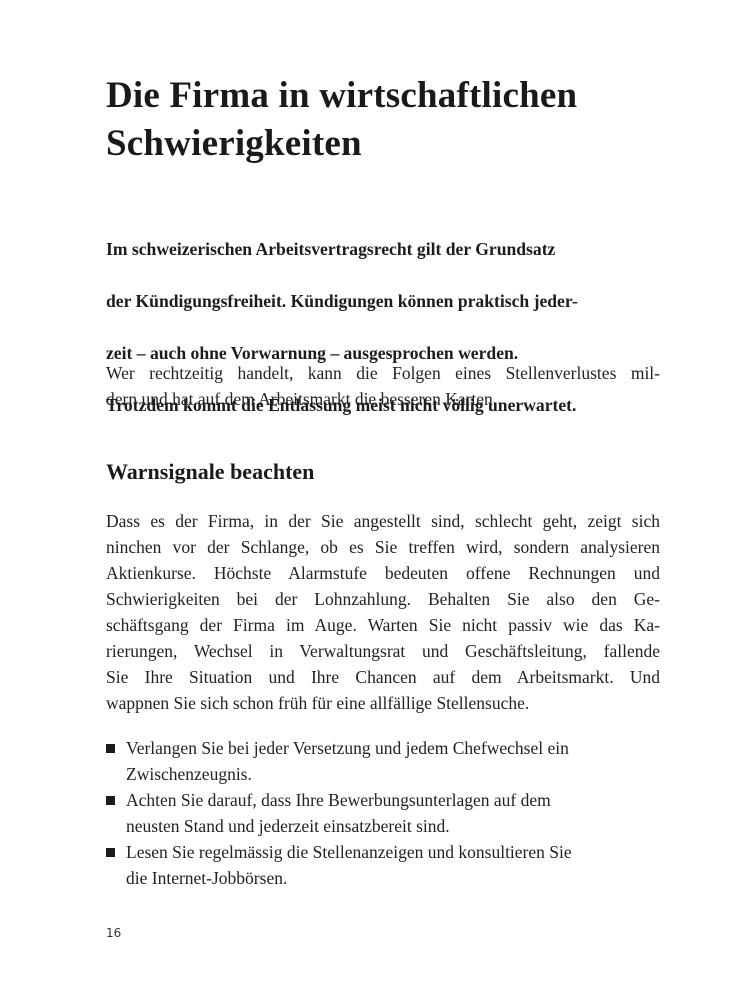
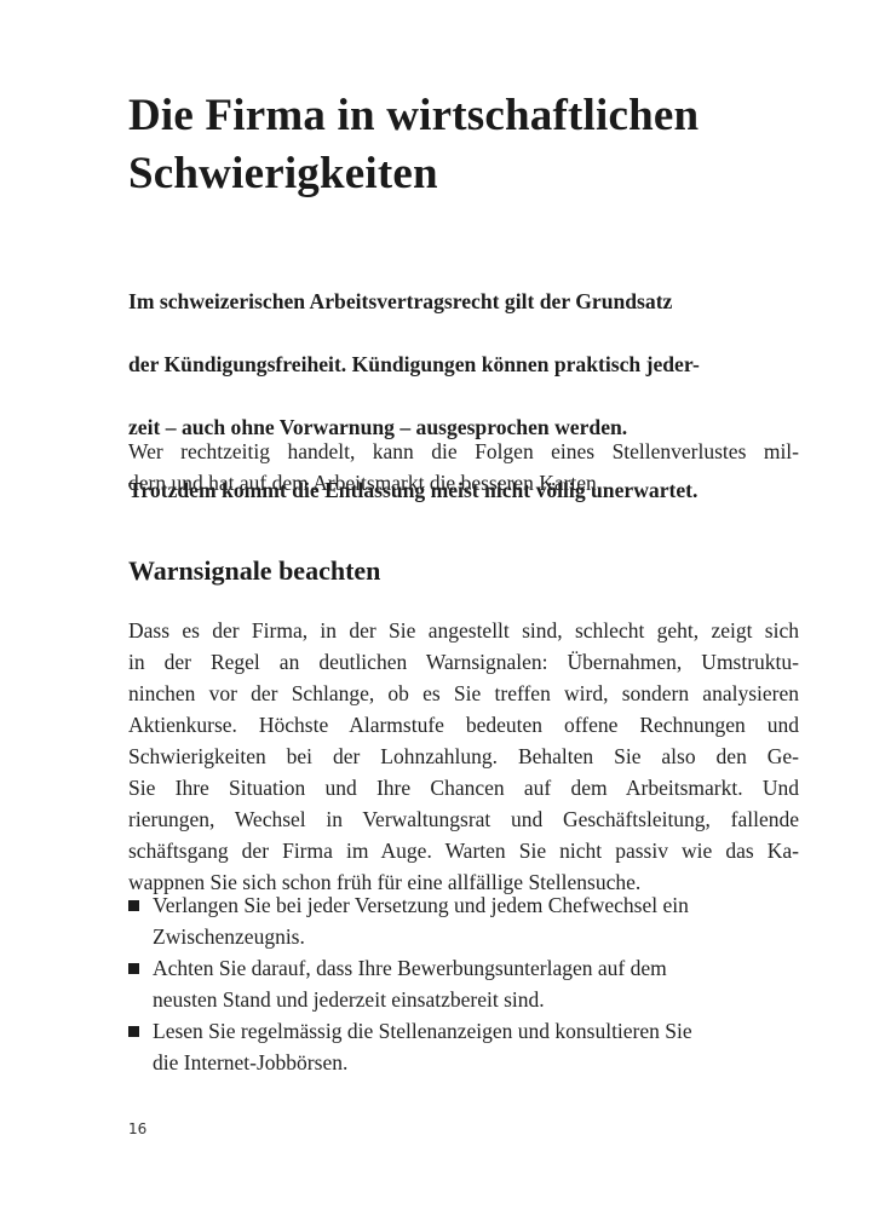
  Die Firma in wirtschaftlichen
  Schwierigkeiten
  Im schweizerischen Arbeitsvertragsrecht gilt der Grundsatz
  der Kündigungsfreiheit. Kündigungen können praktisch jeder-
  zeit – auch ohne Vorwarnung – ausgesprochen werden.
  Trotzdem kommt die Entlassung meist nicht völlig unerwartet.
  Wer rechtzeitig handelt, kann die Folgen eines Stellenverlustes mil-
  dern und hat auf dem Arbeitsmarkt die besseren Karten.
  Warnsignale beachten
  Dass es der Firma, in der Sie angestellt sind, schlecht geht, zeigt sich
+ in der Regel an deutlichen Warnsignalen: Übernahmen, Umstruktu-
  ninchen vor der Schlange, ob es Sie treffen wird, sondern analysieren
  Aktienkurse. Höchste Alarmstufe bedeuten offene Rechnungen und
  Schwierigkeiten bei der Lohnzahlung. Behalten Sie also den Ge-
- schäftsgang der Firma im Auge. Warten Sie nicht passiv wie das Ka-
+ Sie Ihre Situation und Ihre Chancen auf dem Arbeitsmarkt. Und
  rierungen, Wechsel in Verwaltungsrat und Geschäftsleitung, fallende
- Sie Ihre Situation und Ihre Chancen auf dem Arbeitsmarkt. Und
+ schäftsgang der Firma im Auge. Warten Sie nicht passiv wie das Ka-
  wappnen Sie sich schon früh für eine allfällige Stellensuche.
  Verlangen Sie bei jeder Versetzung und jedem Chefwechsel ein
  Zwischenzeugnis.
  Achten Sie darauf, dass Ihre Bewerbungsunterlagen auf dem
  neusten Stand und jederzeit einsatzbereit sind.
  Lesen Sie regelmässig die Stellenanzeigen und konsultieren Sie
  die Internet-Jobbörsen.
  16
